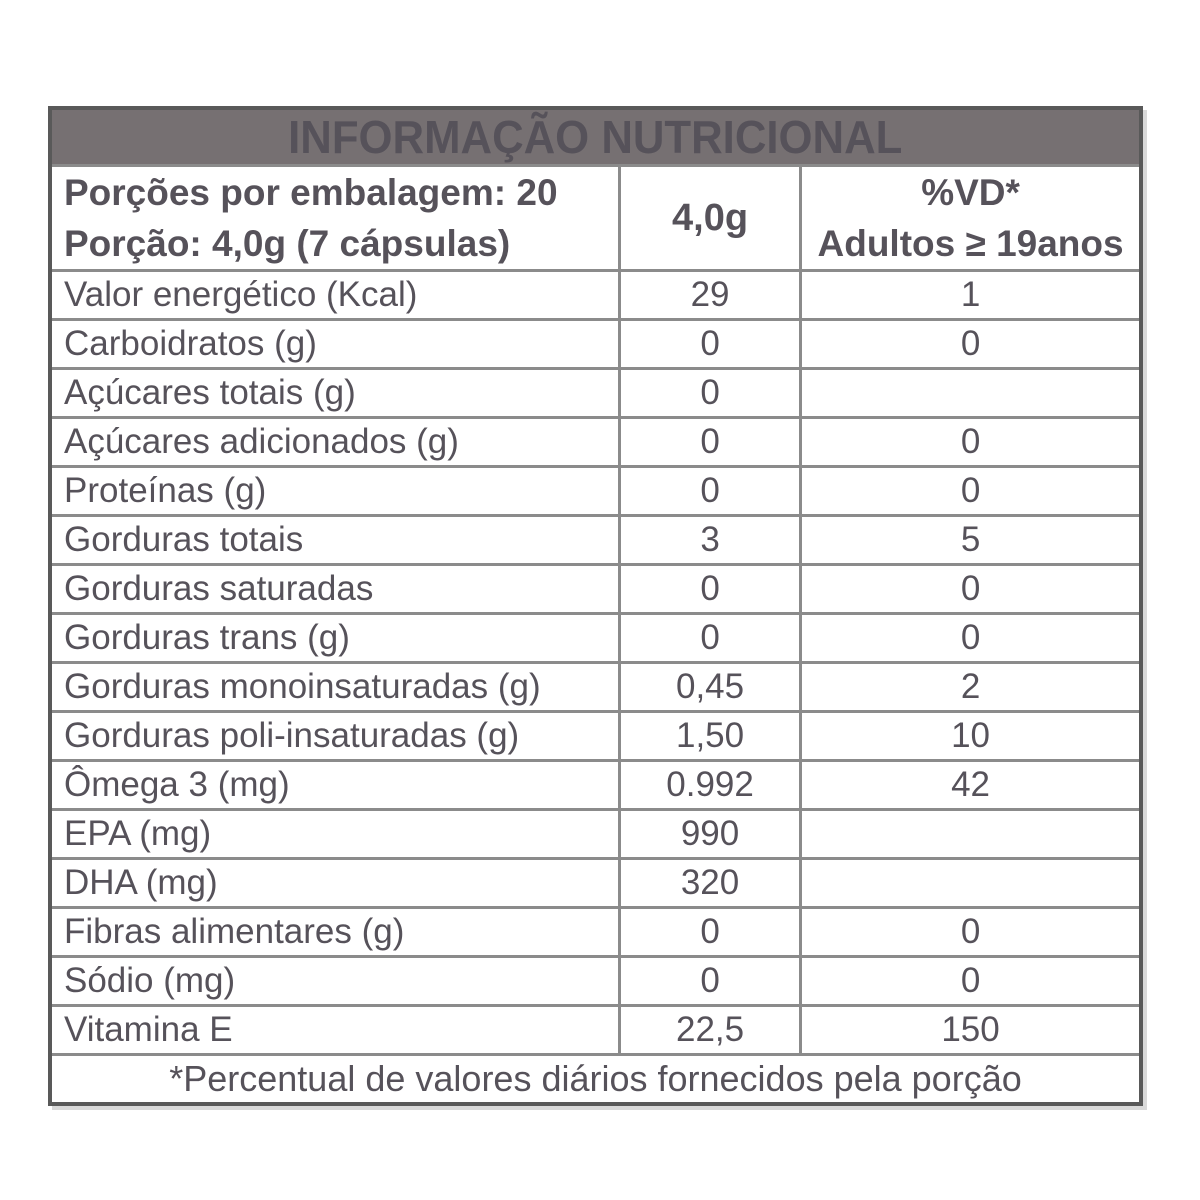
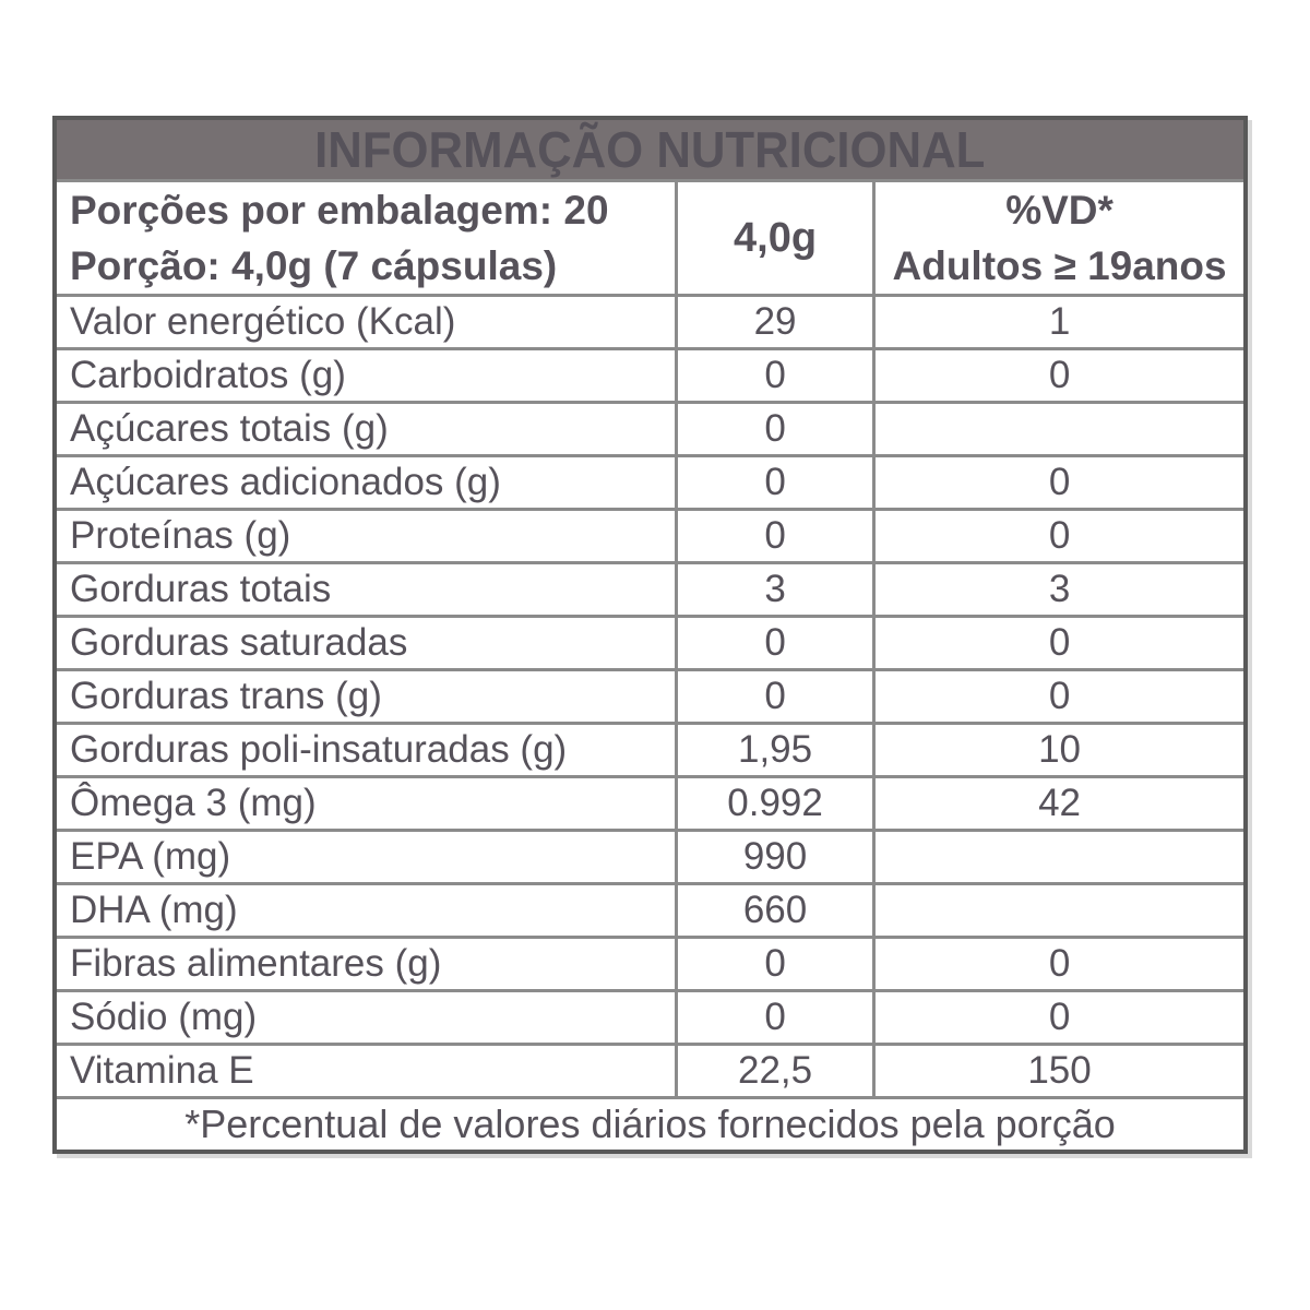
  INFORMAÇÃO NUTRICIONAL
  Porções por embalagem: 20 Porção: 4,0g (7 cápsulas)	4,0g	%VD* Adultos ≥ 19anos
  Valor energético (Kcal)	29	1
  Carboidratos (g)	0	0
  Açúcares totais (g)	0
  Açúcares adicionados (g)	0	0
  Proteínas (g)	0	0
- Gorduras totais	3	5
+ Gorduras totais	3	3
  Gorduras saturadas	0	0
  Gorduras trans (g)	0	0
- Gorduras monoinsaturadas (g)	0,45	2
- Gorduras poli-insaturadas (g)	1,50	10
+ Gorduras poli-insaturadas (g)	1,95	10
  Ômega 3 (mg)	0.992	42
  EPA (mg)	990
- DHA (mg)	320
+ DHA (mg)	660
  Fibras alimentares (g)	0	0
  Sódio (mg)	0	0
  Vitamina E	22,5	150
  *Percentual de valores diários fornecidos pela porção
